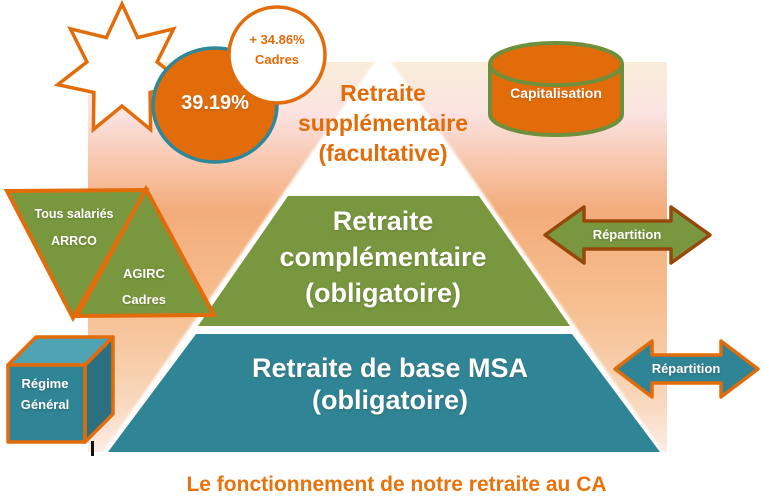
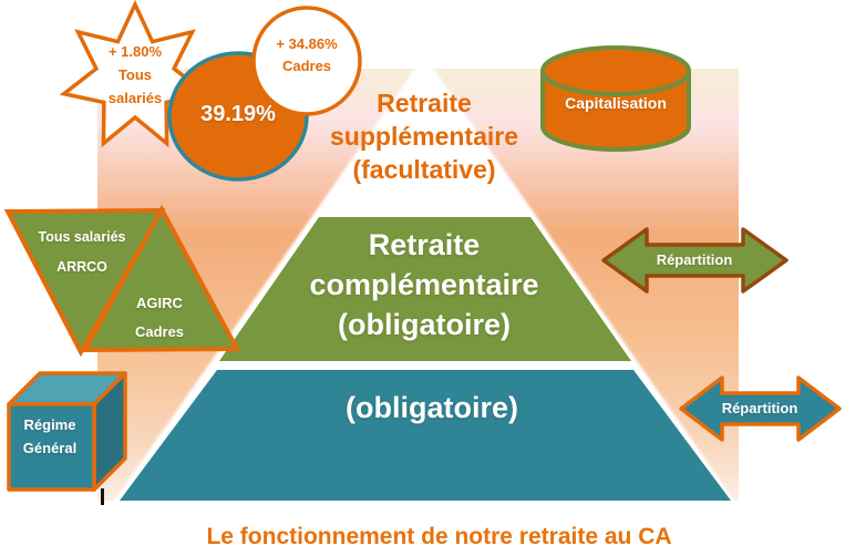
+ + 1.80%
+ Tous
+ salariés
  + 34.86%
  Cadres
  39.19%
  Capitalisation
  Retraite
  supplémentaire
  (facultative)
  Retraite
  complémentaire
  (obligatoire)
- Retraite de base MSA
  (obligatoire)
  Tous salariés
  ARRCO
  AGIRC
  Cadres
  Régime
  Général
  Répartition
  Répartition
  Le fonctionnement de notre retraite au CA
